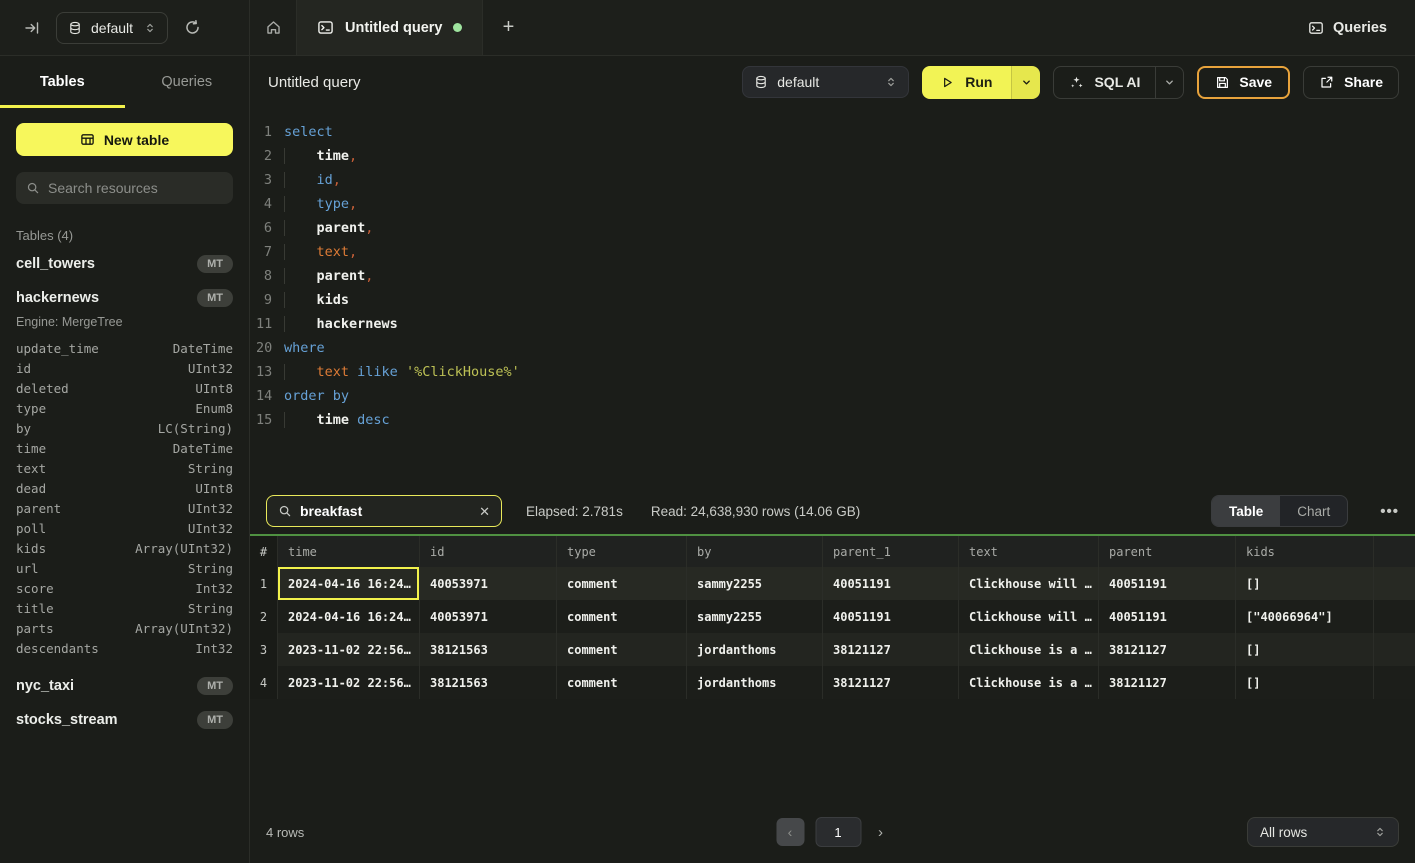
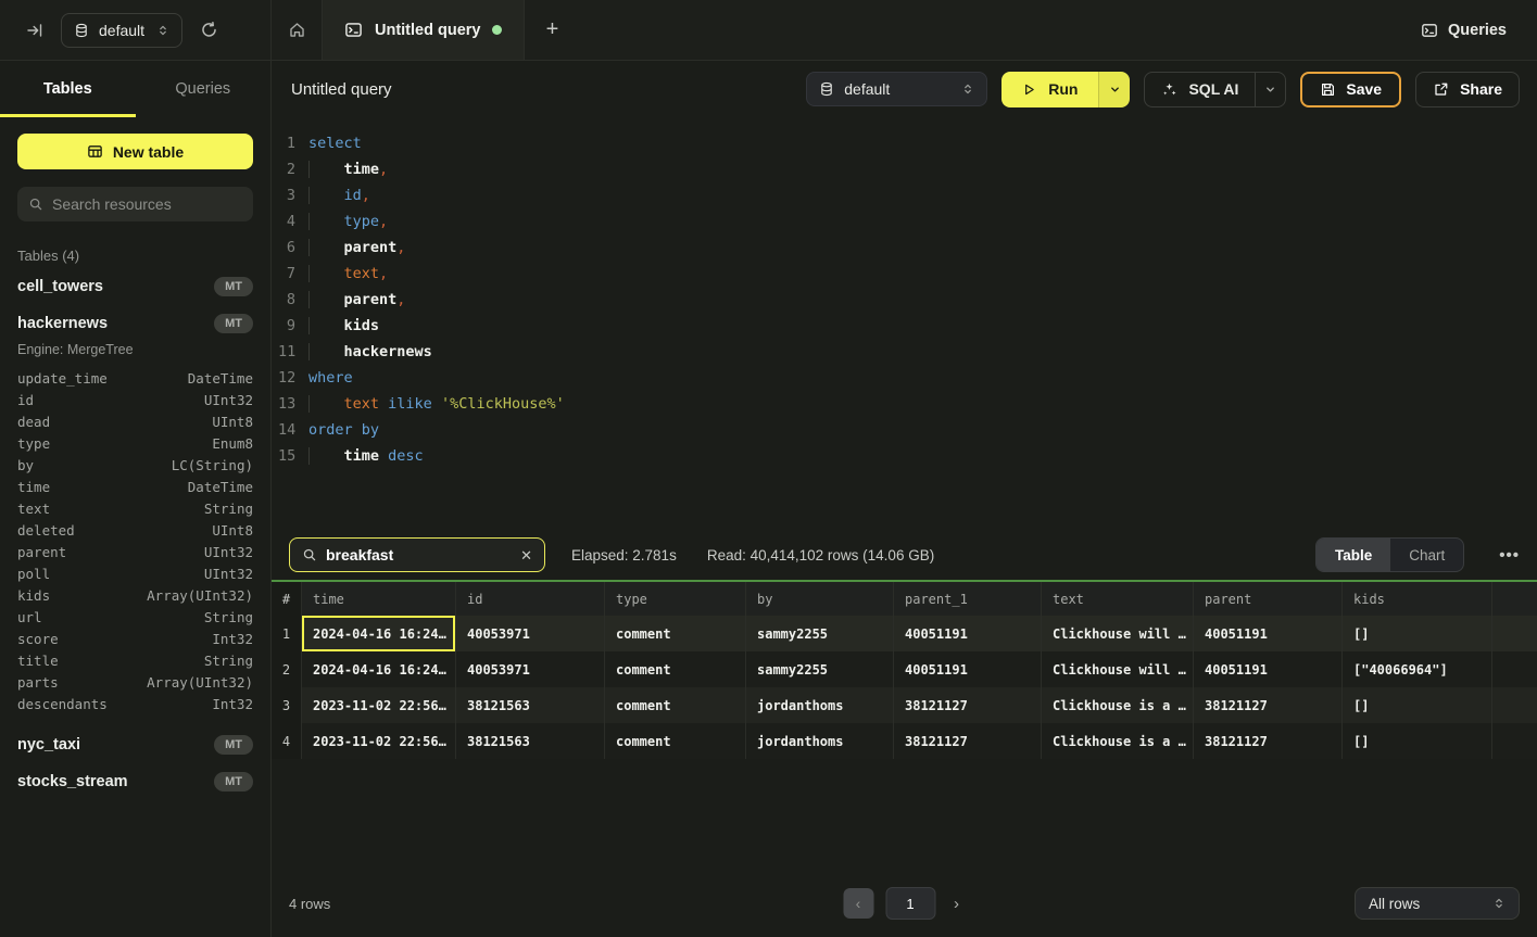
  default
  Untitled query
  +
  Queries
  Tables
  Queries
  New table
  Search resources
  Tables (4)
  cell_towers
  MT
  hackernews
  MT
  Engine: MergeTree
  update_time
  DateTime
  id
  UInt32
- deleted
+ dead
  UInt8
  type
  Enum8
  by
  LC(String)
  time
  DateTime
  text
  String
- dead
+ deleted
  UInt8
  parent
  UInt32
  poll
  UInt32
  kids
  Array(UInt32)
  url
  String
  score
  Int32
  title
  String
  parts
  Array(UInt32)
  descendants
  Int32
  nyc_taxi
  MT
  stocks_stream
  MT
  Untitled query
  default
  Run
  SQL AI
  Save
  Share
  1
  select
  2
  time,
  3
  id,
  4
  type,
  6
  parent,
  7
  text,
  8
  parent,
  9
  kids
  11
  hackernews
- 20
+ 12
  where
  13
  text ilike '%ClickHouse%'
  14
  order by
  15
  time desc
  breakfast
  ✕
  Elapsed: 2.781s
- Read: 24,638,930 rows (14.06 GB)
+ Read: 40,414,102 rows (14.06 GB)
  Table
  Chart
  •••
  #
  time
  id
  type
  by
  parent_1
  text
  parent
  kids
  1
  2024-04-16 16:24…
  40053971
  comment
  sammy2255
  40051191
  Clickhouse will …
  40051191
  []
  2
  2024-04-16 16:24…
  40053971
  comment
  sammy2255
  40051191
  Clickhouse will …
  40051191
  ["40066964"]
  3
  2023-11-02 22:56…
  38121563
  comment
  jordanthoms
  38121127
  Clickhouse is a …
  38121127
  []
  4
  2023-11-02 22:56…
  38121563
  comment
  jordanthoms
  38121127
  Clickhouse is a …
  38121127
  []
  4 rows
  ‹
  1
  ›
  All rows
